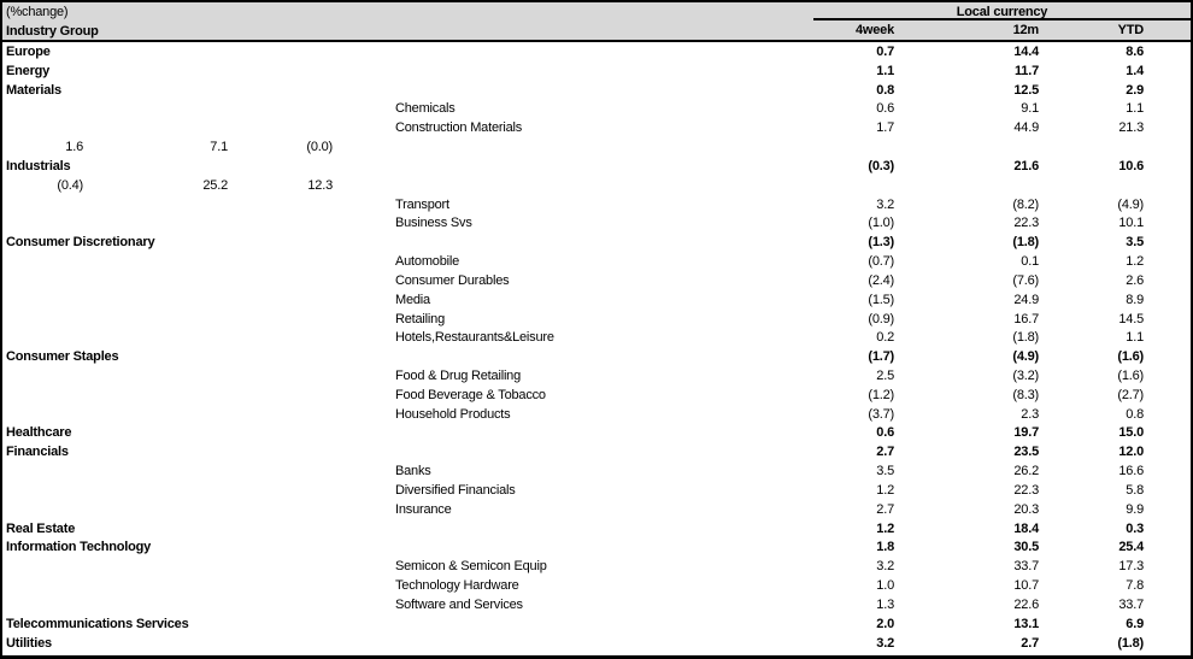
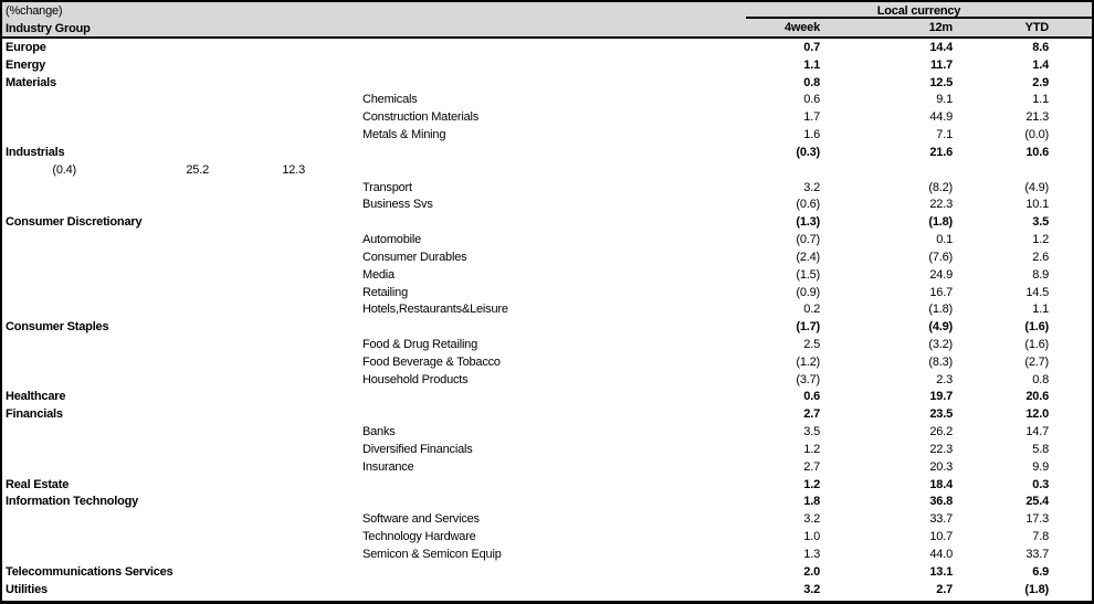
  (%change)
  Industry Group
  Local currency
  4week
  12m
  YTD
  Europe
  0.7
  14.4
  8.6
  Energy
  1.1
  11.7
  1.4
  Materials
  0.8
  12.5
  2.9
  Chemicals
  0.6
  9.1
  1.1
  Construction Materials
  1.7
  44.9
  21.3
+ Metals & Mining
  1.6
  7.1
  (0.0)
  Industrials
  (0.3)
  21.6
  10.6
  (0.4)
  25.2
  12.3
  Transport
  3.2
  (8.2)
  (4.9)
  Business Svs
- (1.0)
+ (0.6)
  22.3
  10.1
  Consumer Discretionary
  (1.3)
  (1.8)
  3.5
  Automobile
  (0.7)
  0.1
  1.2
  Consumer Durables
  (2.4)
  (7.6)
  2.6
  Media
  (1.5)
  24.9
  8.9
  Retailing
  (0.9)
  16.7
  14.5
  Hotels,Restaurants&Leisure
  0.2
  (1.8)
  1.1
  Consumer Staples
  (1.7)
  (4.9)
  (1.6)
  Food & Drug Retailing
  2.5
  (3.2)
  (1.6)
  Food Beverage & Tobacco
  (1.2)
  (8.3)
  (2.7)
  Household Products
  (3.7)
  2.3
  0.8
  Healthcare
  0.6
  19.7
- 15.0
+ 20.6
  Financials
  2.7
  23.5
  12.0
  Banks
  3.5
  26.2
- 16.6
+ 14.7
  Diversified Financials
  1.2
  22.3
  5.8
  Insurance
  2.7
  20.3
  9.9
  Real Estate
  1.2
  18.4
  0.3
  Information Technology
  1.8
- 30.5
+ 36.8
  25.4
- Semicon & Semicon Equip
+ Software and Services
  3.2
  33.7
  17.3
  Technology Hardware
  1.0
  10.7
  7.8
- Software and Services
+ Semicon & Semicon Equip
  1.3
- 22.6
+ 44.0
  33.7
  Telecommunications Services
  2.0
  13.1
  6.9
  Utilities
  3.2
  2.7
  (1.8)
